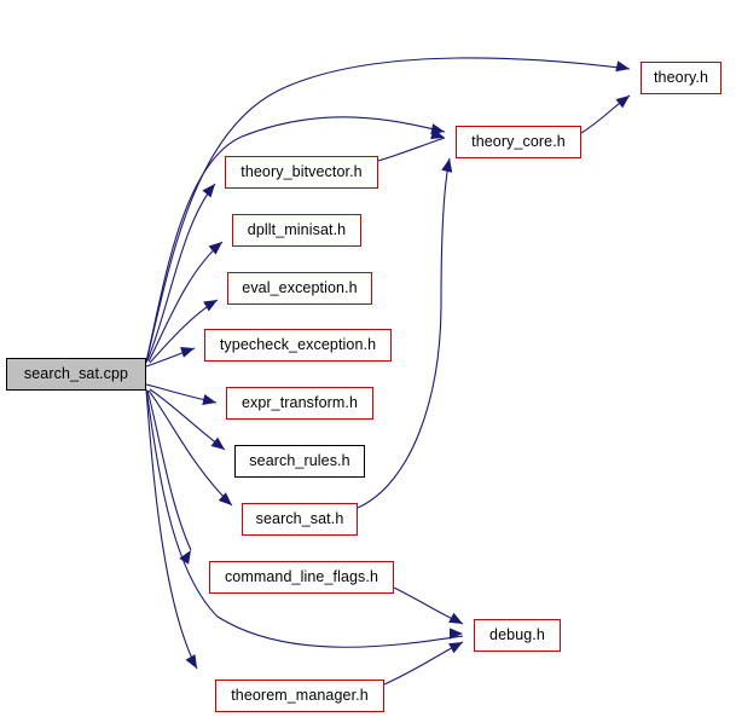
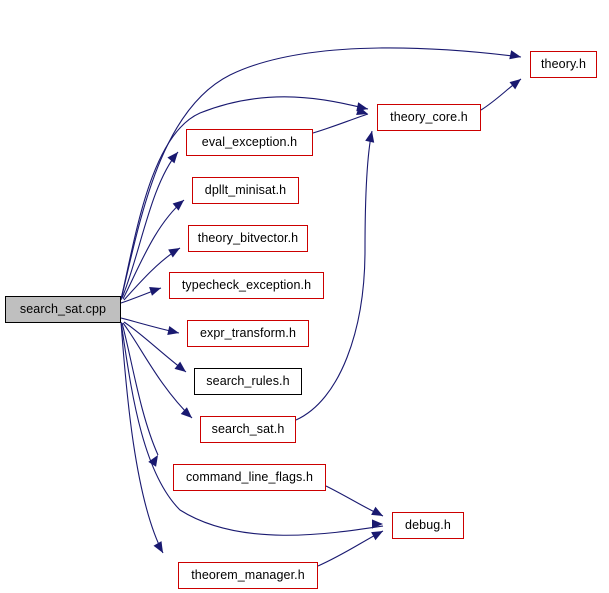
  search_sat.cpp
  theory.h
  theory_core.h
- theory_bitvector.h
+ eval_exception.h
  dpllt_minisat.h
- eval_exception.h
+ theory_bitvector.h
  typecheck_exception.h
  expr_transform.h
  search_rules.h
  search_sat.h
  command_line_flags.h
  debug.h
  theorem_manager.h
